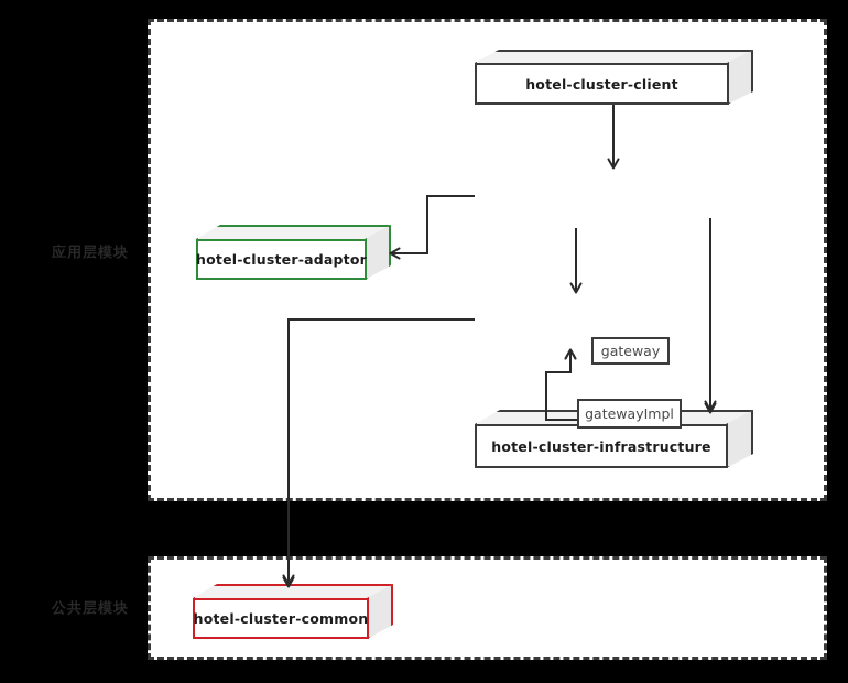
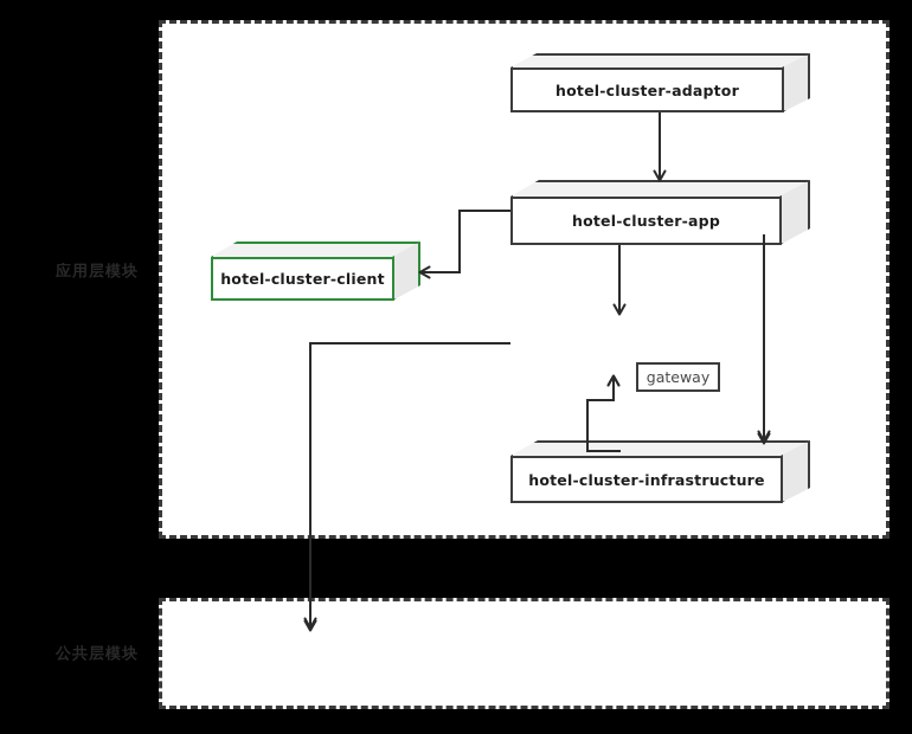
  应用层模块
  公共层模块
- hotel-cluster-client
+ hotel-cluster-adaptor
+ hotel-cluster-app
- hotel-cluster-adaptor
+ hotel-cluster-client
  hotel-cluster-infrastructure
- hotel-cluster-common
  gateway
- gatewayImpl
